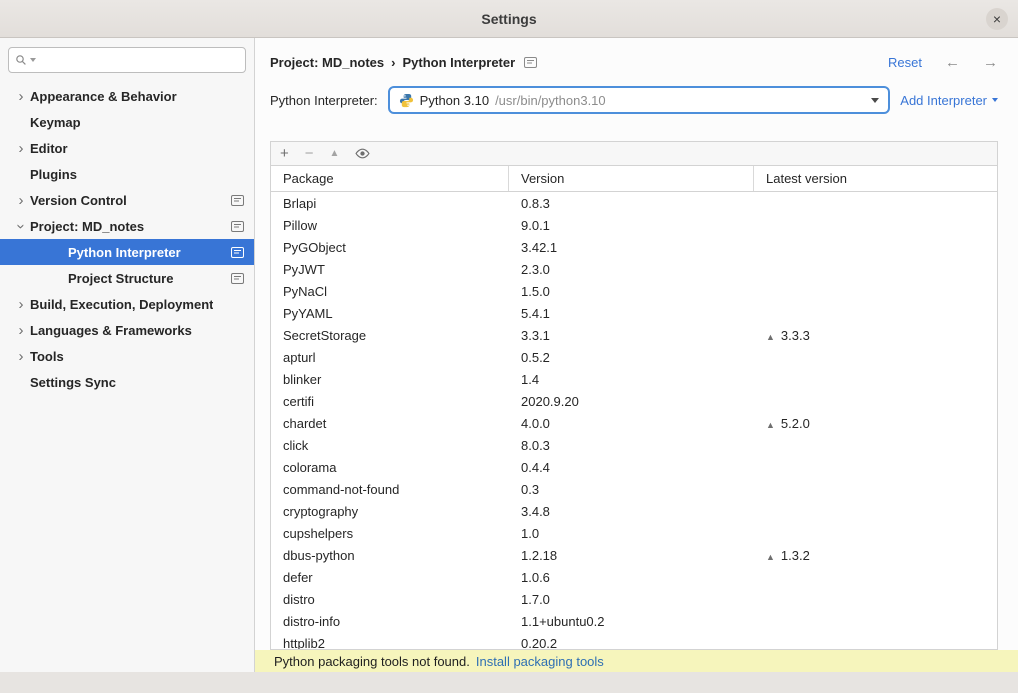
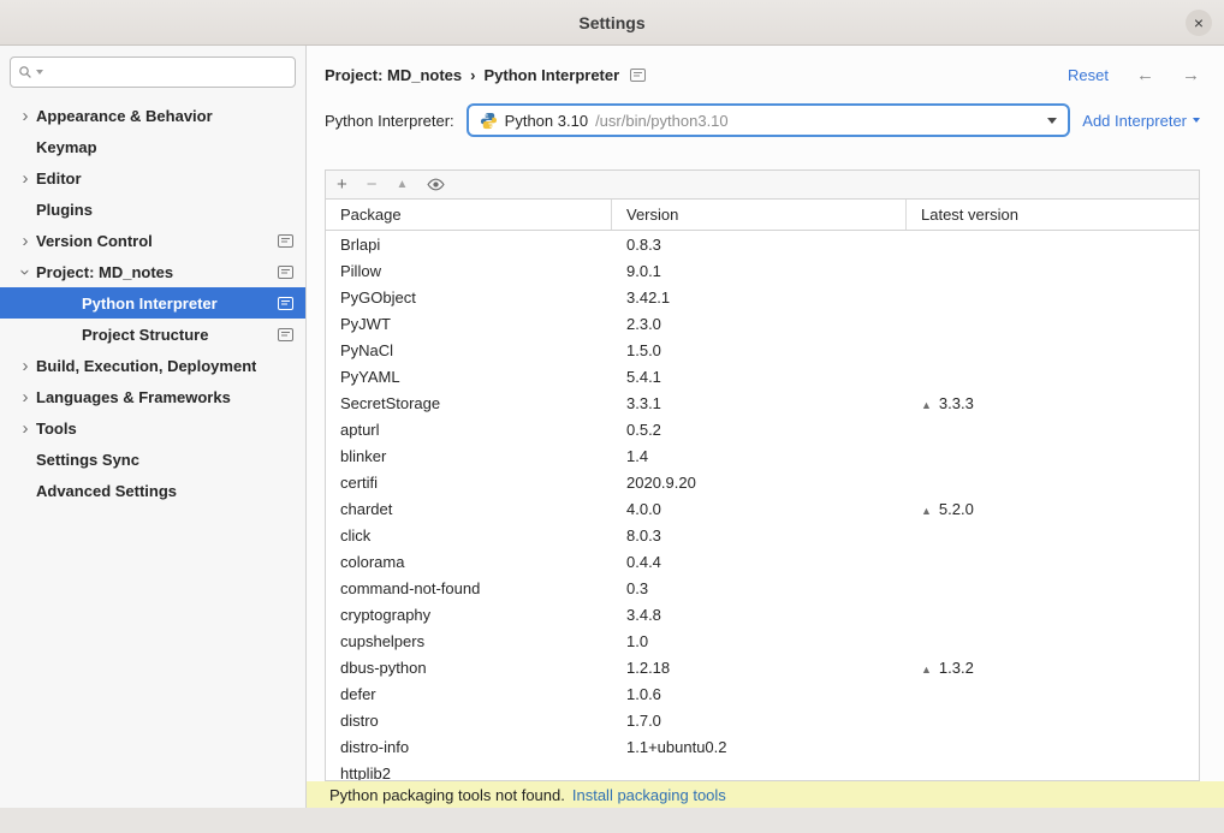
  Settings
  ×
  ›
  Appearance & Behavior
  Keymap
  ›
  Editor
  Plugins
  ›
  Version Control
  Project: MD_notes
  Python Interpreter
  Project Structure
  ›
  Build, Execution, Deployment
  ›
  Languages & Frameworks
  ›
  Tools
  Settings Sync
+ Advanced Settings
  Project: MD_notes
  ›
  Python Interpreter
  Reset
  ←
  →
  Python Interpreter:
  Python 3.10
  /usr/bin/python3.10
  Add Interpreter
  +
  −
  ▲
  Package
  Version
  Latest version
  Brlapi
  0.8.3
  Pillow
  9.0.1
  PyGObject
  3.42.1
  PyJWT
  2.3.0
  PyNaCl
  1.5.0
  PyYAML
  5.4.1
  SecretStorage
  3.3.1
  ▲ 3.3.3
  apturl
  0.5.2
  blinker
  1.4
  certifi
  2020.9.20
  chardet
  4.0.0
  ▲ 5.2.0
  click
  8.0.3
  colorama
  0.4.4
  command-not-found
  0.3
  cryptography
  3.4.8
  cupshelpers
  1.0
  dbus-python
  1.2.18
  ▲ 1.3.2
  defer
  1.0.6
  distro
  1.7.0
  distro-info
  1.1+ubuntu0.2
  httplib2
- 0.20.2
  Python packaging tools not found.
  Install packaging tools
